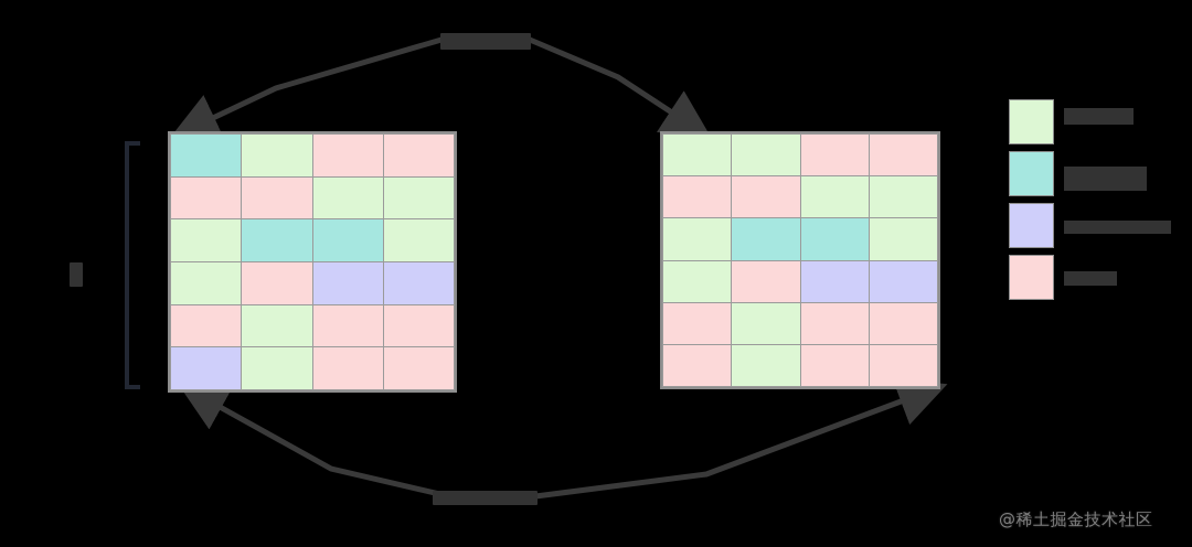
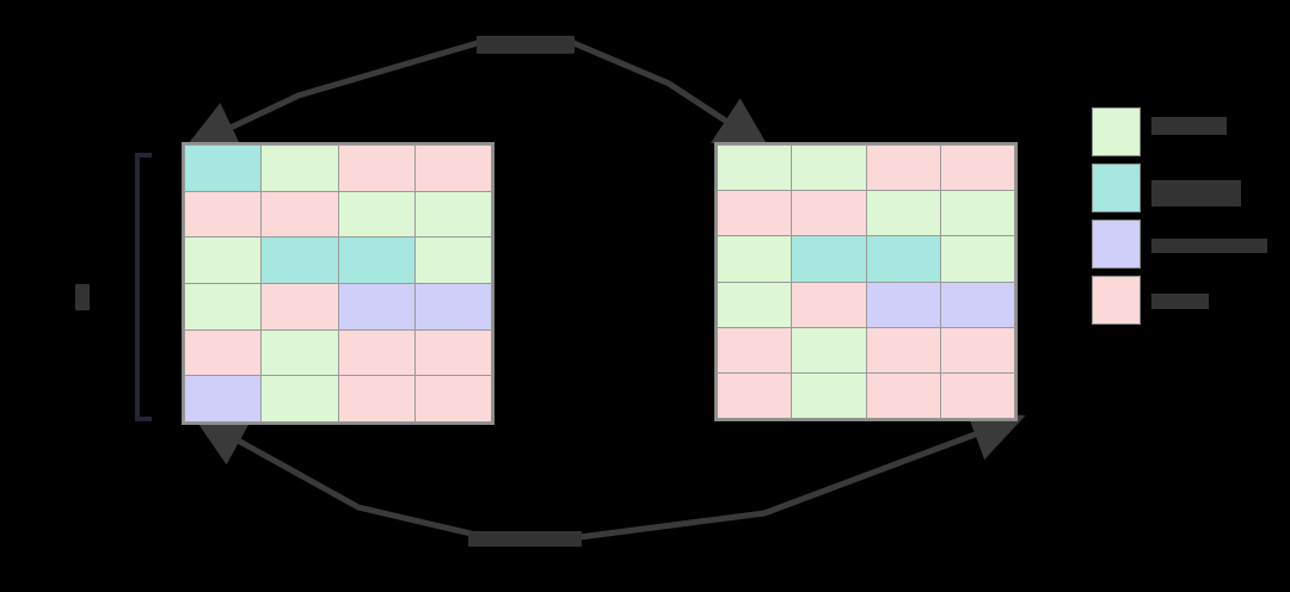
- @稀土掘金技术社区
